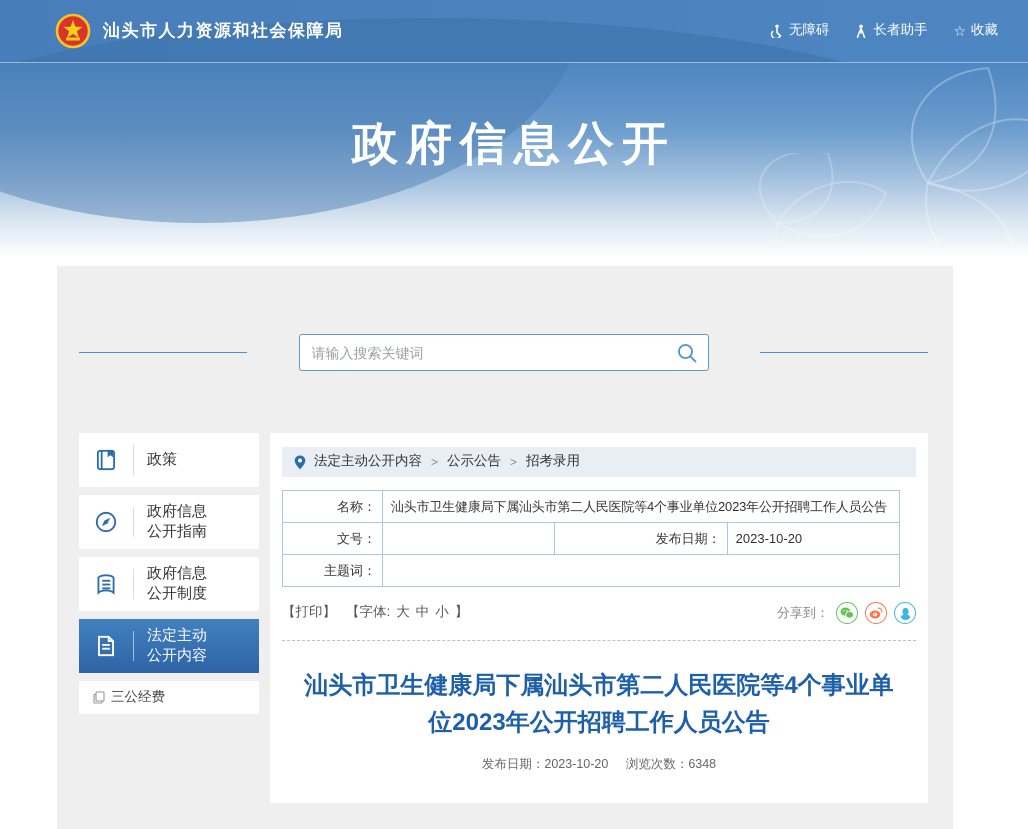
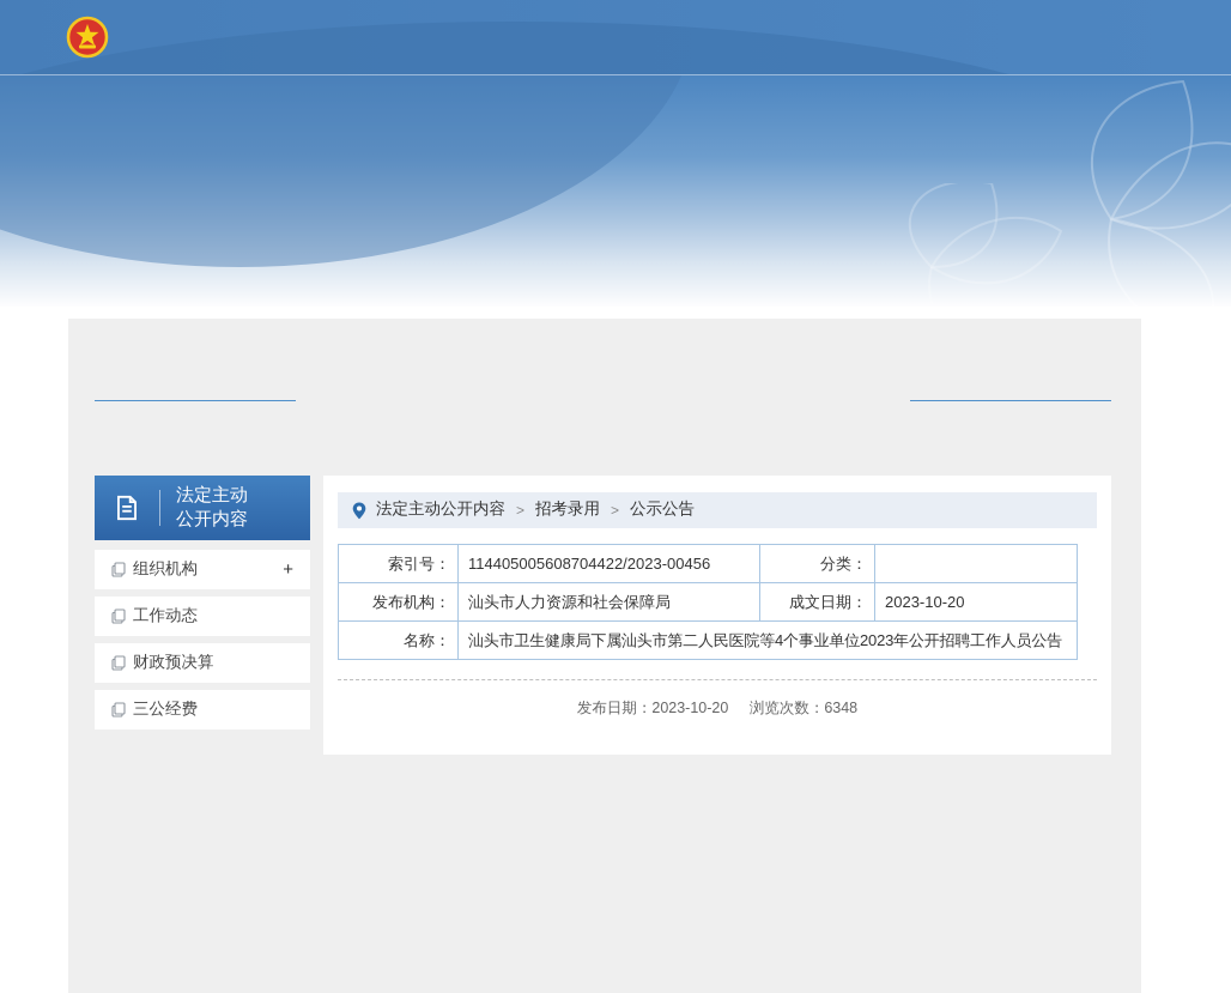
- 汕头市人力资源和社会保障局
- 无障碍
- 长者助手
- ☆
- 收藏
- 政府信息公开
- 请输入搜索关键词
- 政策
- 政府信息公开指南
- 政府信息公开制度
  法定主动公开内容
+ 组织机构
+ +
+ 工作动态
+ 财政预决算
  三公经费
  法定主动公开内容
  >
- 公示公告
+ 招考录用
  >
- 招考录用
+ 公示公告
+ 索引号：	114405005608704422/2023-00456	分类：
+ 发布机构：	汕头市人力资源和社会保障局	成文日期：	2023-10-20
  名称：	汕头市卫生健康局下属汕头市第二人民医院等4个事业单位2023年公开招聘工作人员公告
- 文号：		发布日期：	2023-10-20
- 主题词：
- 【打印】
- 【字体:
- 大
- 中
- 小
- 】
- 分享到：
- 汕头市卫生健康局下属汕头市第二人民医院等4个事业单位2023年公开招聘工作人员公告
  发布日期：2023-10-20 浏览次数：6348
